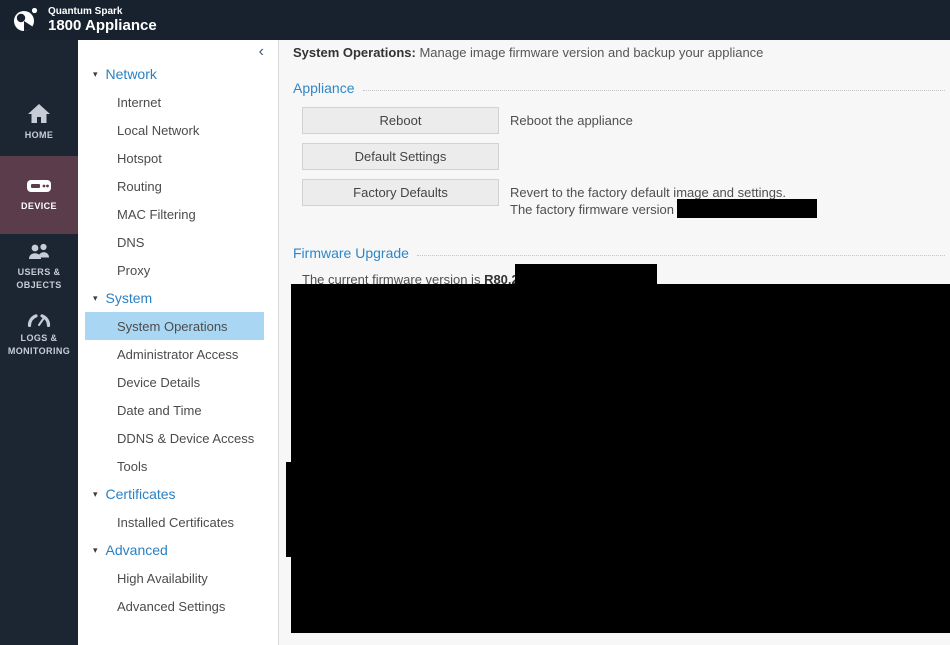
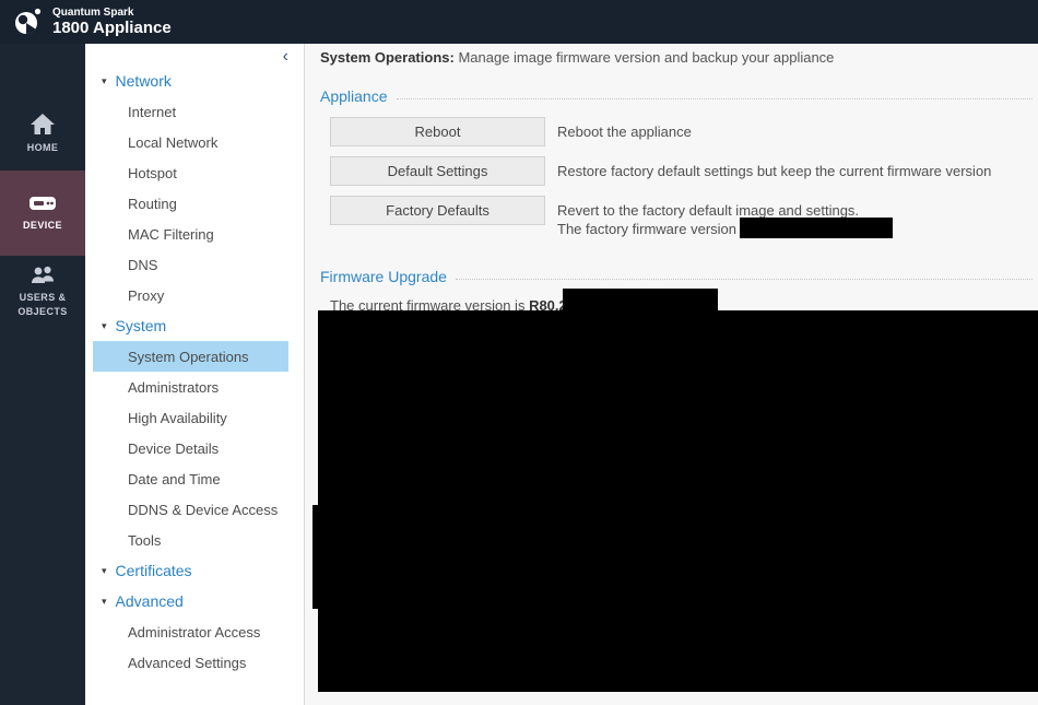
  Quantum Spark
  1800 Appliance
  HOME
  DEVICE
  USERS & OBJECTS
- LOGS & MONITORING
  ‹
  ▾
  Network
  Internet
  Local Network
  Hotspot
  Routing
  MAC Filtering
  DNS
  Proxy
  ▾
  System
  System Operations
+ Administrators
- Administrator Access
+ High Availability
  Device Details
  Date and Time
  DDNS & Device Access
  Tools
  ▾
  Certificates
- Installed Certificates
  ▾
  Advanced
- High Availability
+ Administrator Access
  Advanced Settings
  System Operations: Manage image firmware version and backup your appliance
  Appliance
  Reboot
  Reboot the appliance
  Default Settings
+ Restore factory default settings but keep the current firmware version
  Factory Defaults
  Revert to the factory default image and settings.
  The factory firmware version
  Firmware Upgrade
  The current firmware version is R80.
